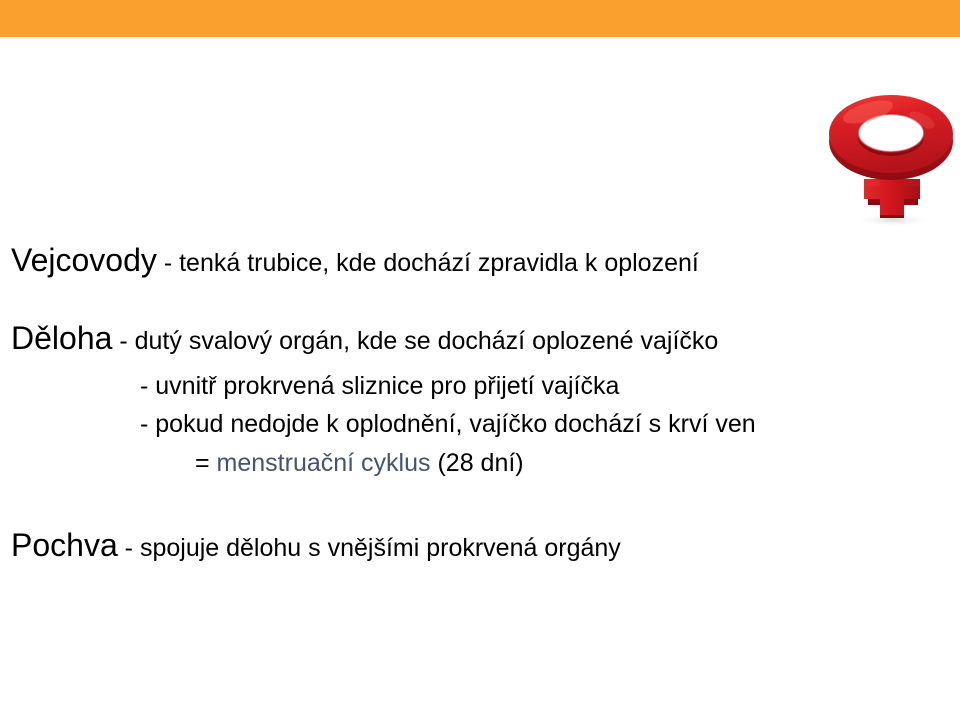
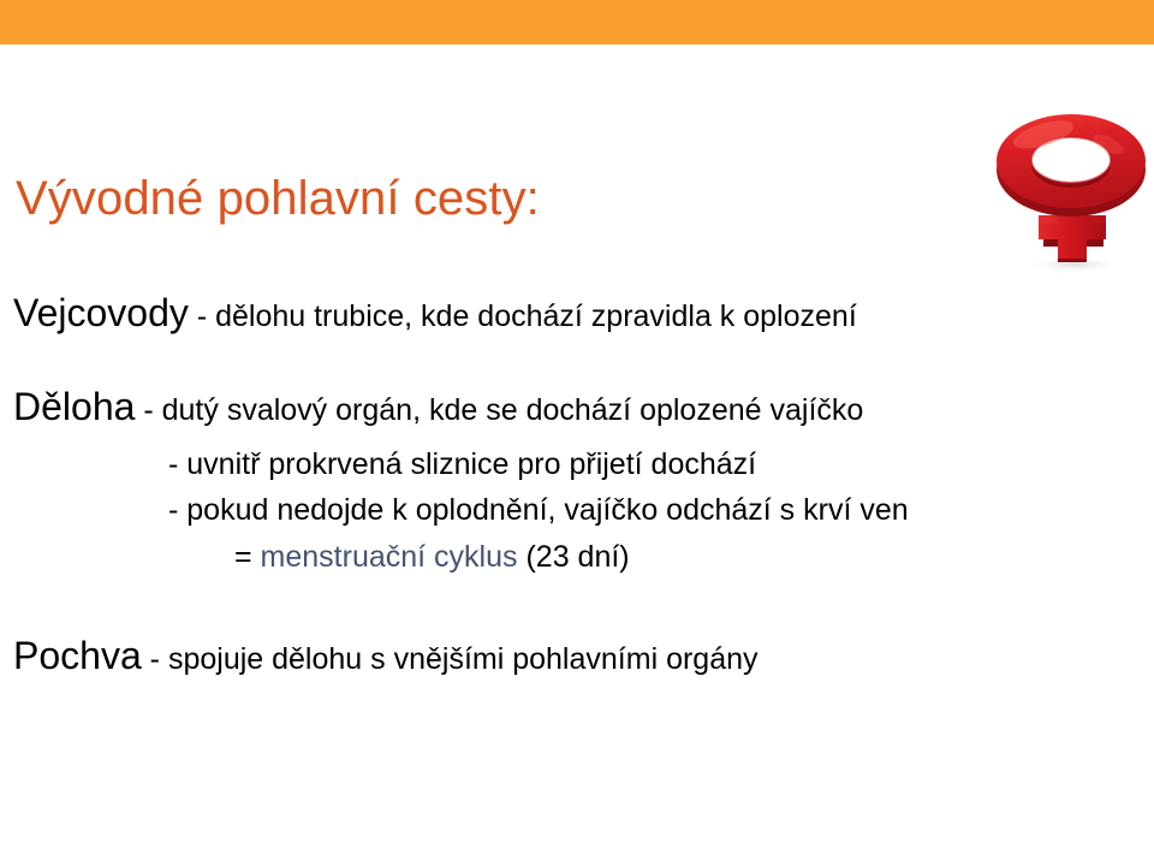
+ Vývodné pohlavní cesty:
- Vejcovody - tenká trubice, kde dochází zpravidla k oplození
+ Vejcovody - dělohu trubice, kde dochází zpravidla k oplození
  Děloha - dutý svalový orgán, kde se dochází oplozené vajíčko
- - uvnitř prokrvená sliznice pro přijetí vajíčka
+ - uvnitř prokrvená sliznice pro přijetí dochází
- - pokud nedojde k oplodnění, vajíčko dochází s krví ven
+ - pokud nedojde k oplodnění, vajíčko odchází s krví ven
- = menstruační cyklus (28 dní)
+ = menstruační cyklus (23 dní)
- Pochva - spojuje dělohu s vnějšími prokrvená orgány
+ Pochva - spojuje dělohu s vnějšími pohlavními orgány
